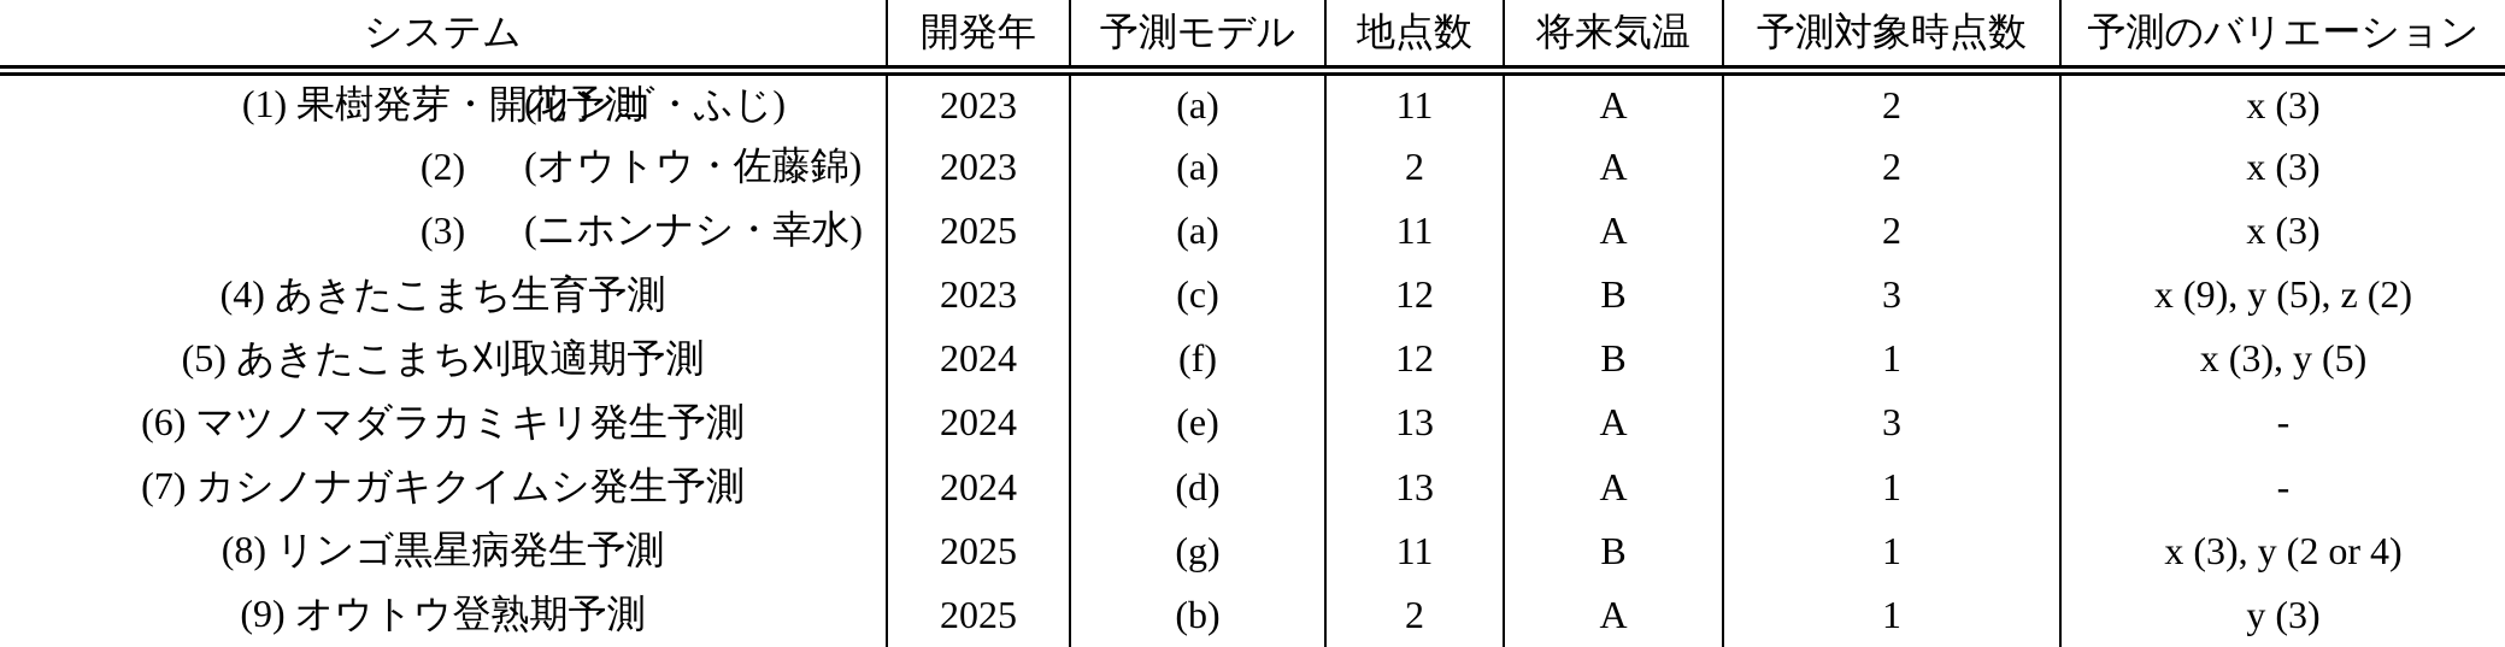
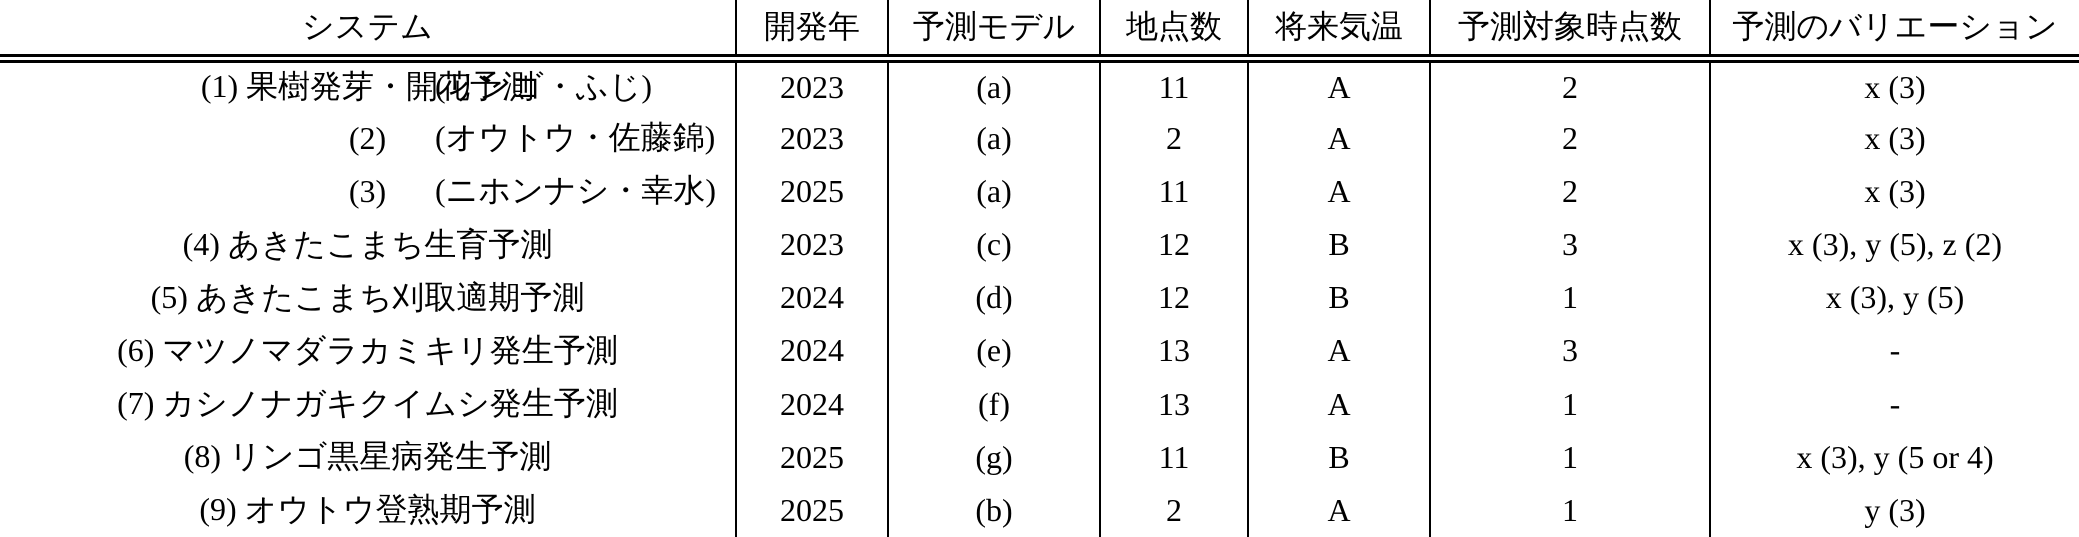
  システム	開発年	予測モデル	地点数	将来気温	予測対象時点数	予測のバリエーション
  (1) 果樹発芽・開花予測 (リンゴ・ふじ)	2023	(a)	11	A	2	x (3)
  (2) (オウトウ・佐藤錦)	2023	(a)	2	A	2	x (3)
  (3) (ニホンナシ・幸水)	2025	(a)	11	A	2	x (3)
- (4) あきたこまち生育予測	2023	(c)	12	B	3	x (9), y (5), z (2)
+ (4) あきたこまち生育予測	2023	(c)	12	B	3	x (3), y (5), z (2)
- (5) あきたこまち刈取適期予測	2024	(f)	12	B	1	x (3), y (5)
+ (5) あきたこまち刈取適期予測	2024	(d)	12	B	1	x (3), y (5)
  (6) マツノマダラカミキリ発生予測	2024	(e)	13	A	3	-
- (7) カシノナガキクイムシ発生予測	2024	(d)	13	A	1	-
+ (7) カシノナガキクイムシ発生予測	2024	(f)	13	A	1	-
- (8) リンゴ黒星病発生予測	2025	(g)	11	B	1	x (3), y (2 or 4)
+ (8) リンゴ黒星病発生予測	2025	(g)	11	B	1	x (3), y (5 or 4)
  (9) オウトウ登熟期予測	2025	(b)	2	A	1	y (3)
